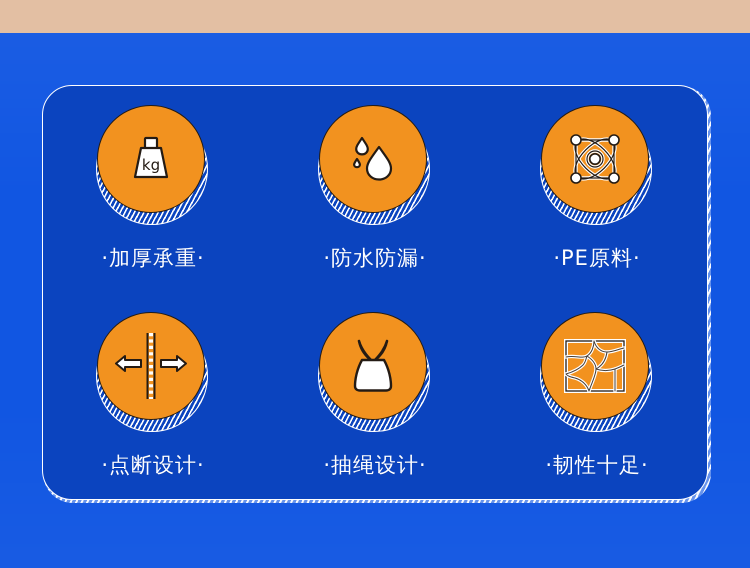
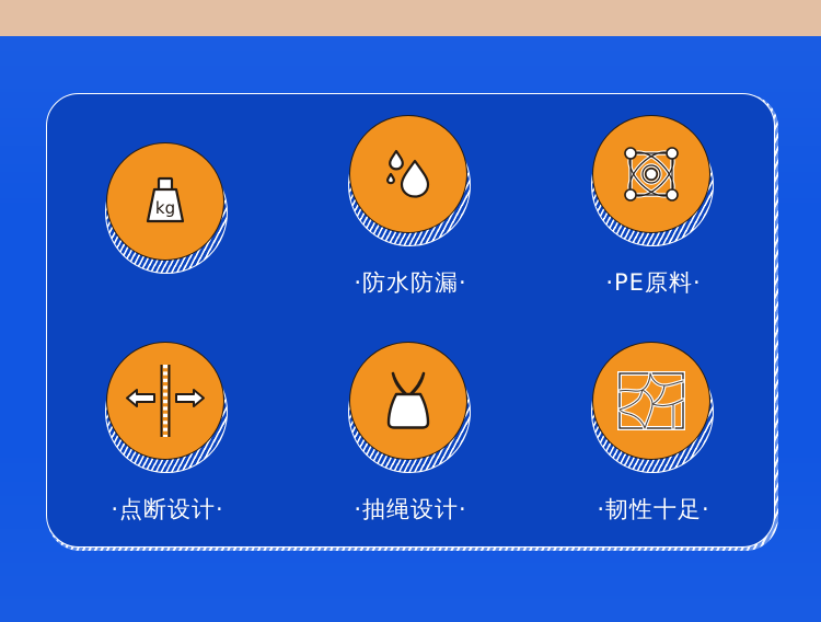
  kg
- ·加厚承重·
  ·防水防漏·
  ·PE原料·
  ·点断设计·
  ·抽绳设计·
  ·韧性十足·
